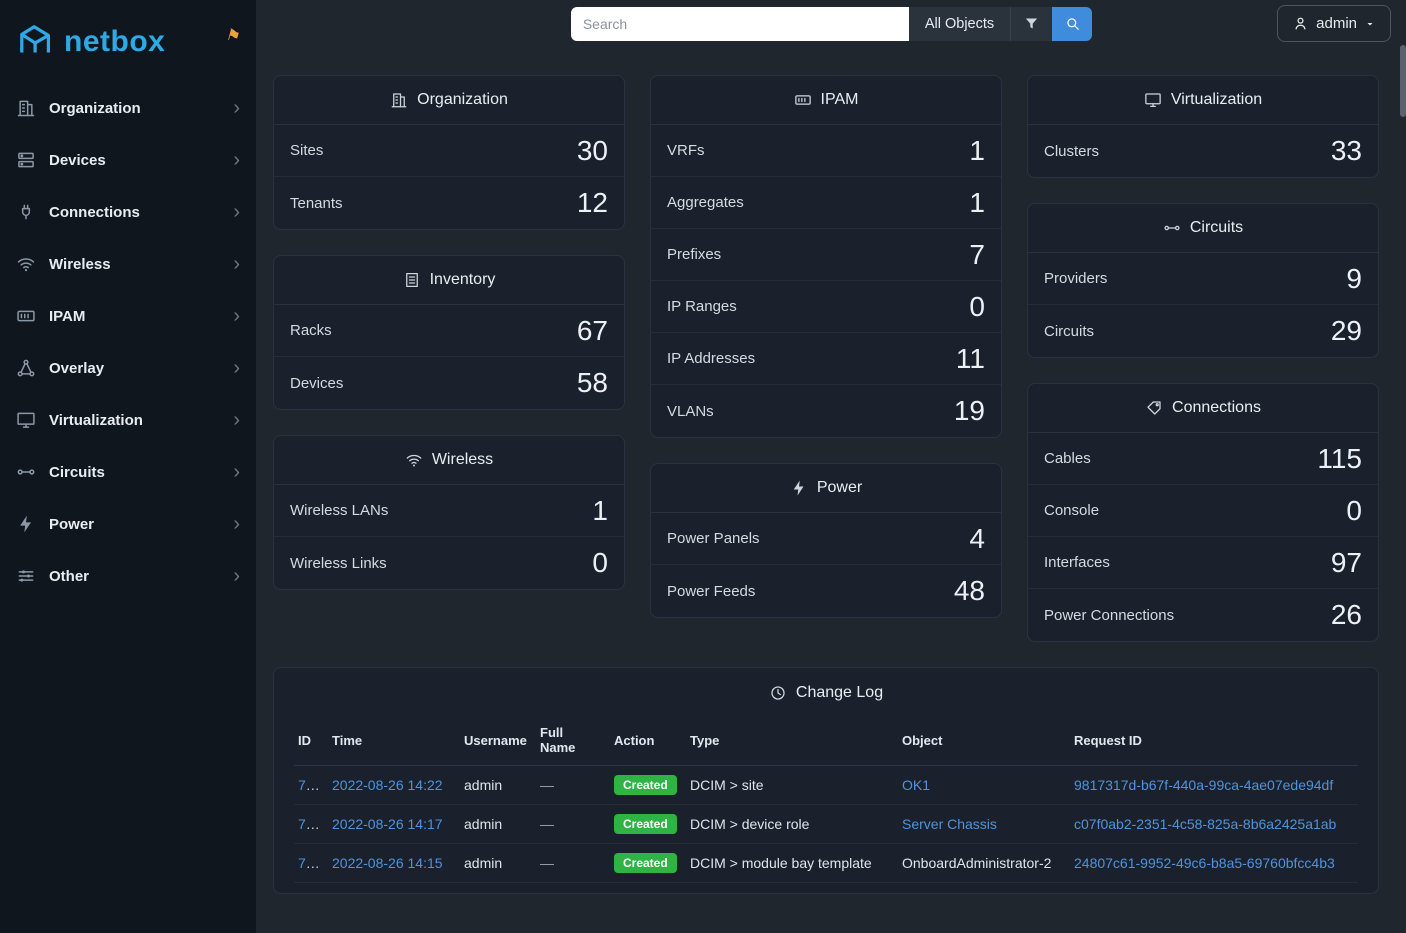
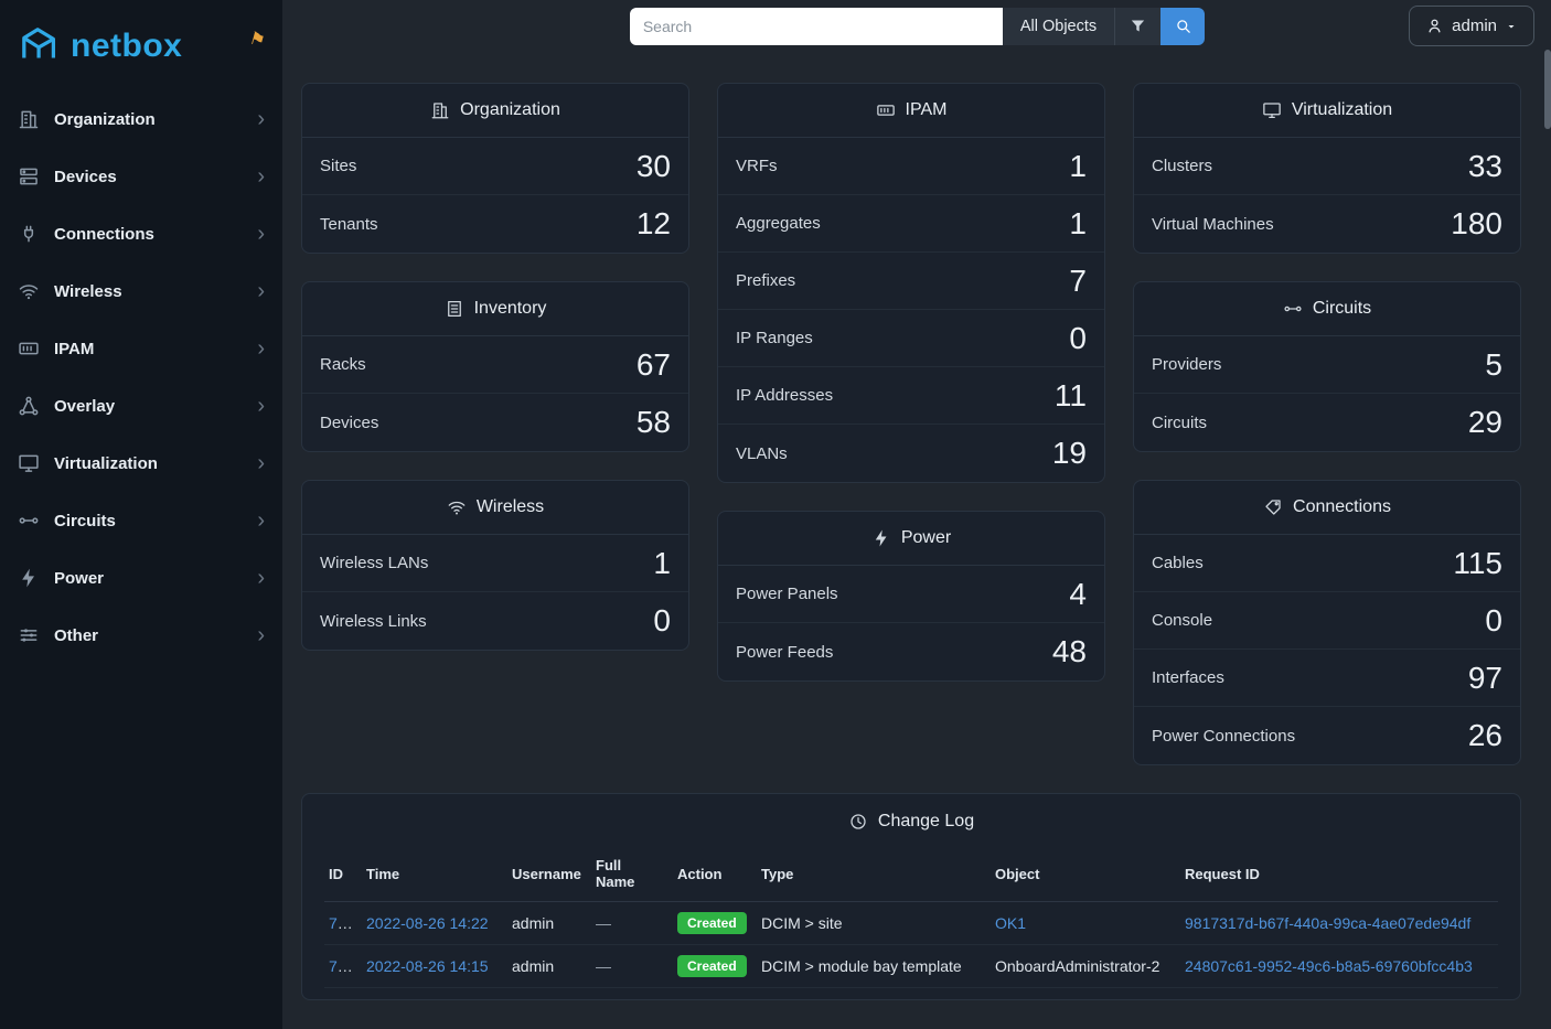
  netbox
  Organization
  ›
  Devices
  ›
  Connections
  ›
  Wireless
  ›
  IPAM
  ›
  Overlay
  ›
  Virtualization
  ›
  Circuits
  ›
  Power
  ›
  Other
  ›
  Search
  All Objects
  admin
  Organization
  Sites
  30
  Tenants
  12
  Inventory
  Racks
  67
  Devices
  58
  Wireless
  Wireless LANs
  1
  Wireless Links
  0
  IPAM
  VRFs
  1
  Aggregates
  1
  Prefixes
  7
  IP Ranges
  0
  IP Addresses
  11
  VLANs
  19
  Power
  Power Panels
  4
  Power Feeds
  48
  Virtualization
  Clusters
  33
+ Virtual Machines
+ 180
  Circuits
  Providers
- 9
+ 5
  Circuits
  29
  Connections
  Cables
  115
  Console
  0
  Interfaces
  97
  Power Connections
  26
  Change Log
  ID	Time	Username	Full Name	Action	Type	Object	Request ID
  755	2022-08-26 14:22	admin	—	Created	DCIM > site	OK1	9817317d-b67f-440a-99ca-4ae07ede94df
- 754	2022-08-26 14:17	admin	—	Created	DCIM > device role	Server Chassis	c07f0ab2-2351-4c58-825a-8b6a2425a1ab
  753	2022-08-26 14:15	admin	—	Created	DCIM > module bay template	OnboardAdministrator-2	24807c61-9952-49c6-b8a5-69760bfcc4b3
